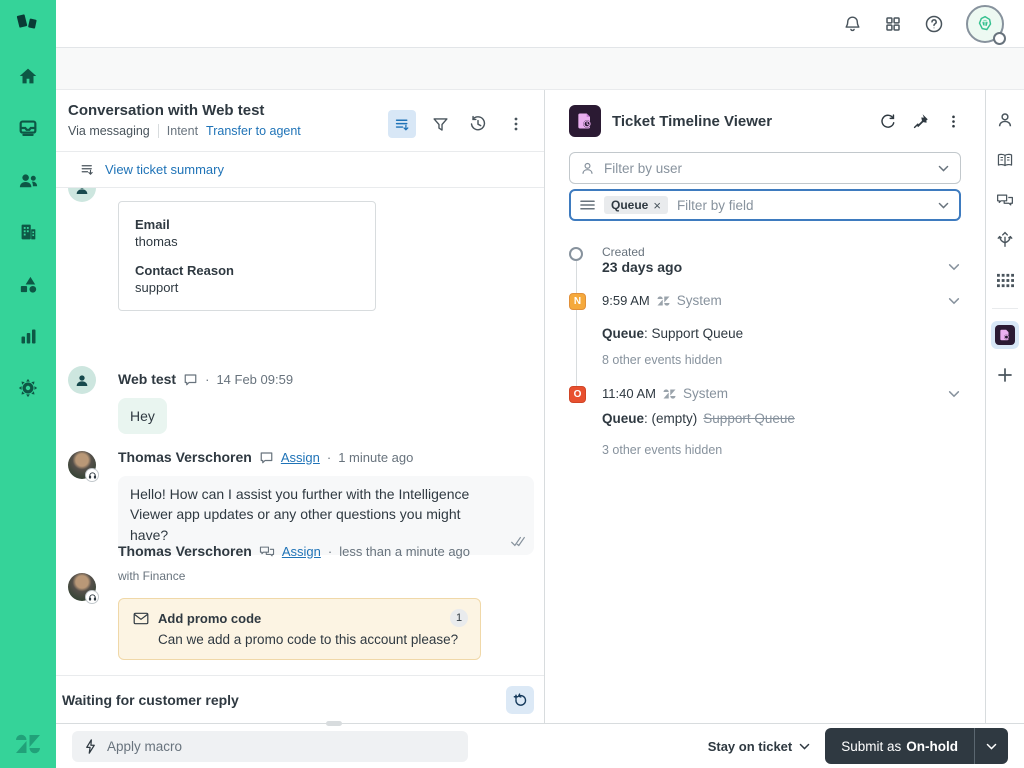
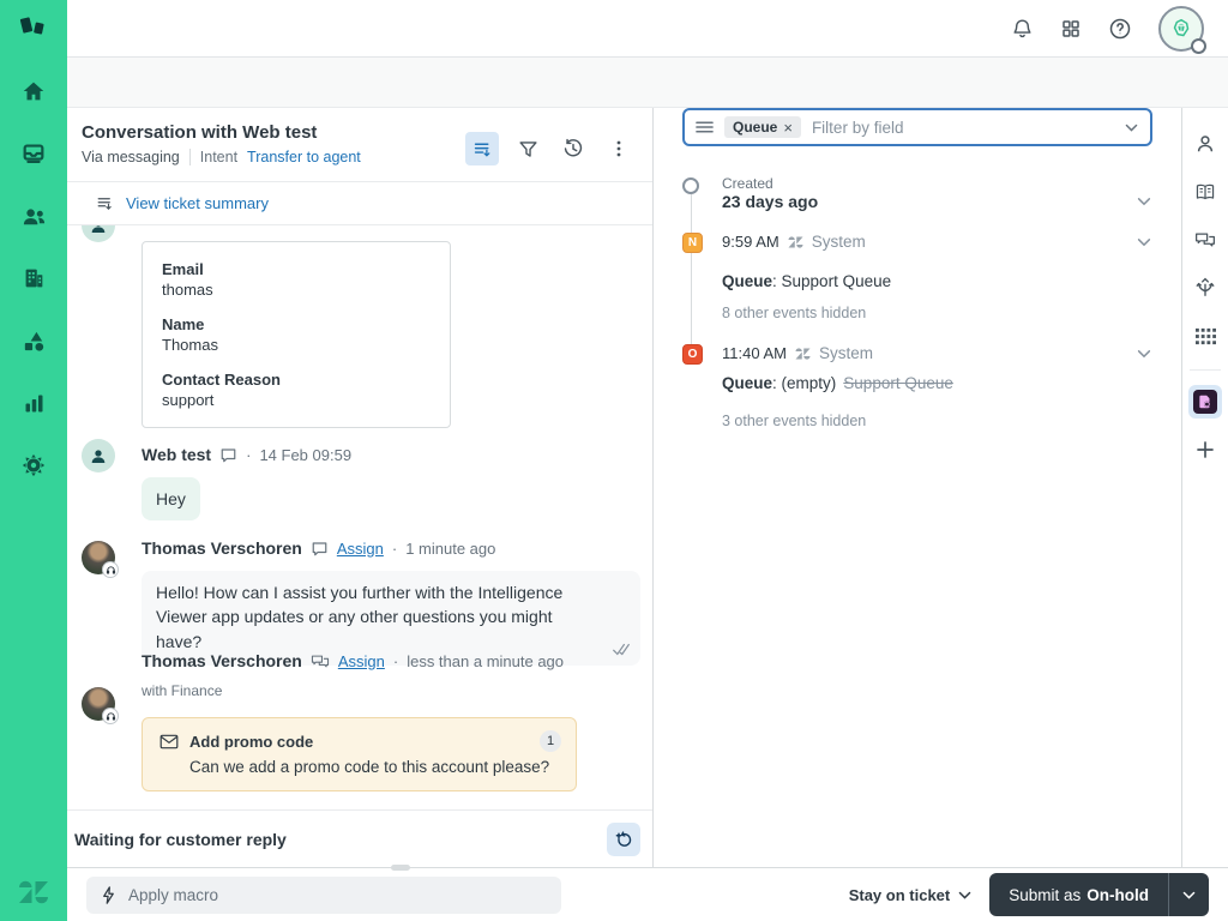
  Conversation with Web test
  Via messaging
  Intent
  Transfer to agent
  View ticket summary
  Email
  thomas
+ Name
+ Thomas
  Contact Reason
  support
  Web test
  ·
  14 Feb 09:59
  Hey
  Thomas Verschoren
  Assign
  ·
  1 minute ago
  Hello! How can I assist you further with the Intelligence Viewer app updates or any other questions you might have?
  Thomas Verschoren
  Assign
  ·
  less than a minute ago
  with Finance
  Add promo code
  1
  Can we add a promo code to this account please?
  Waiting for customer reply
- Ticket Timeline Viewer
- Filter by user
  Queue
  ×
  Filter by field
  Created
  23 days ago
  N
  9:59 AM
  System
  Queue: Support Queue
  8 other events hidden
  O
  11:40 AM
  System
  Queue: (empty) Support Queue
  3 other events hidden
  Apply macro
  Stay on ticket
  Submit as
  On-hold
